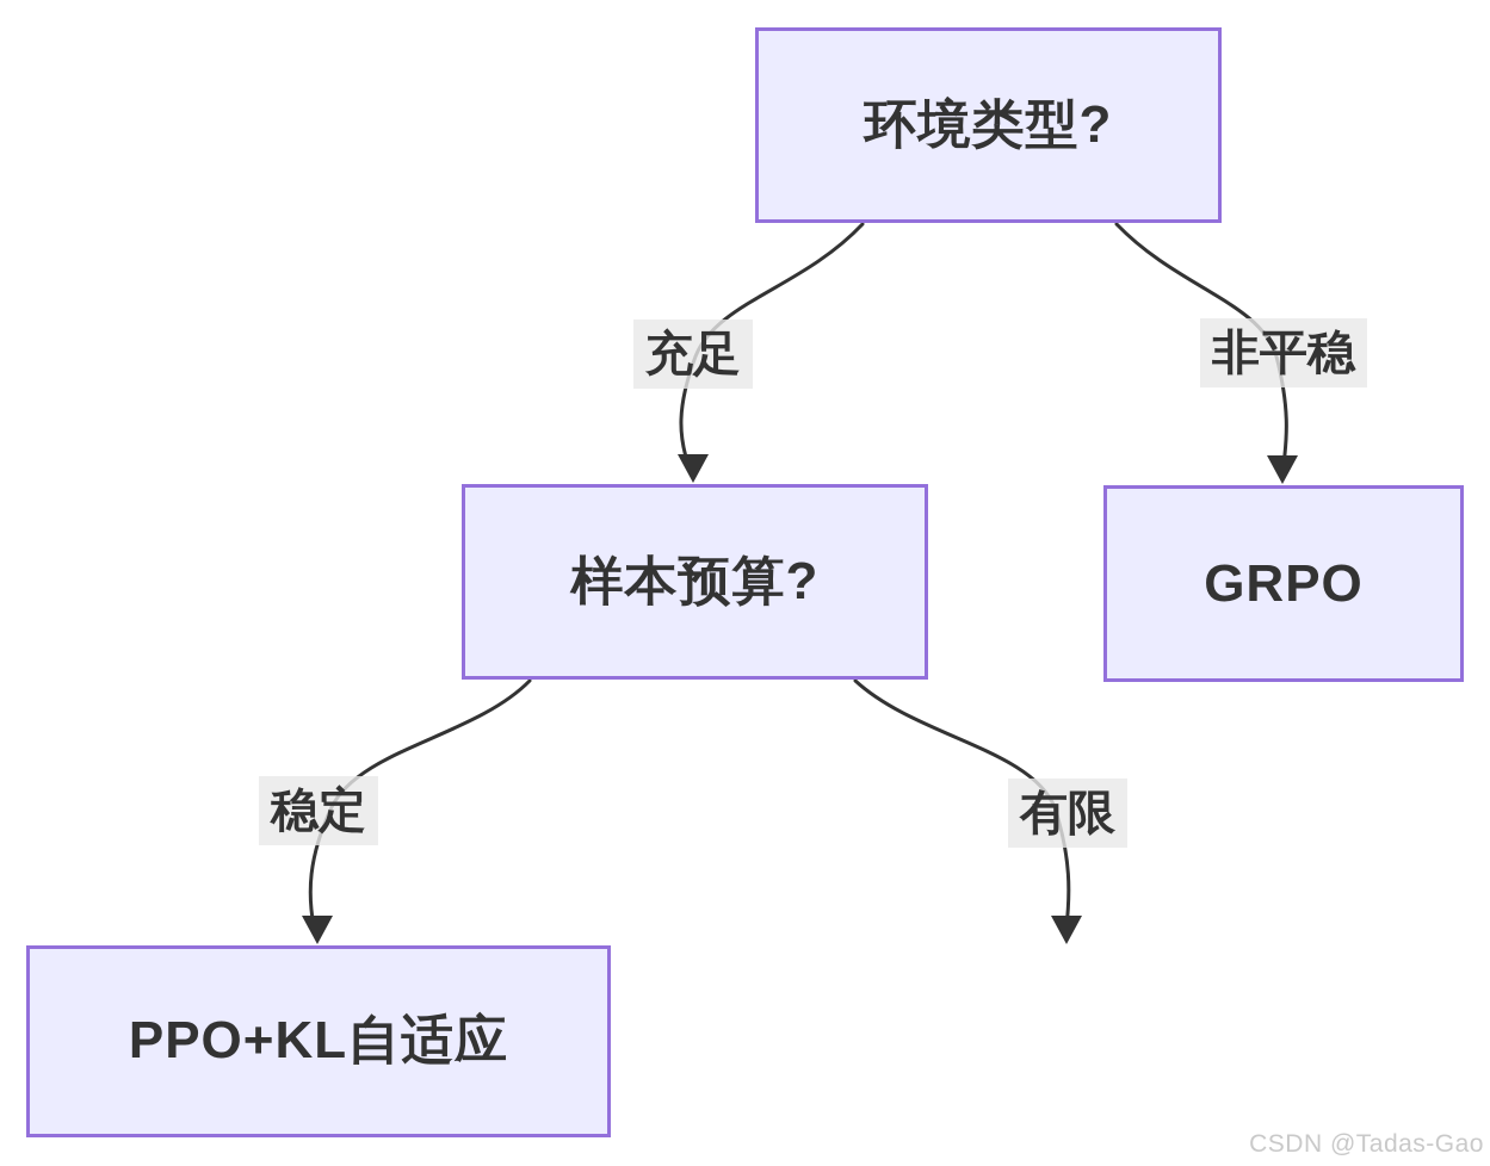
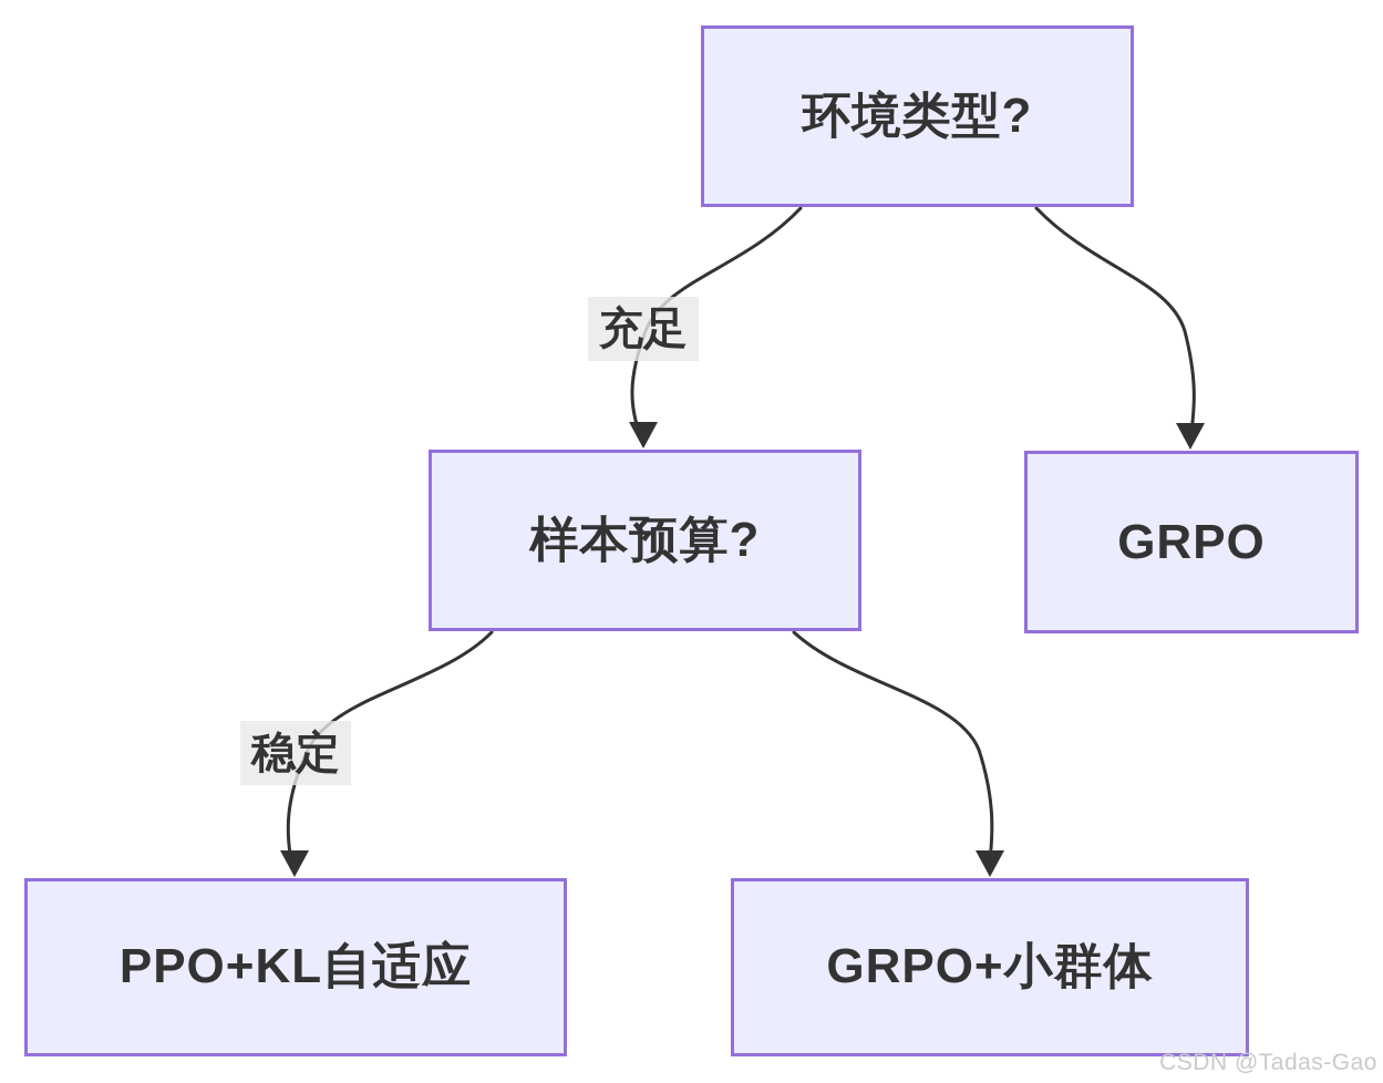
  充足
- 非平稳
  稳定
- 有限
  环境类型?
  样本预算?
  GRPO
  PPO+KL自适应
+ GRPO+小群体
  CSDN @Tadas-Gao
